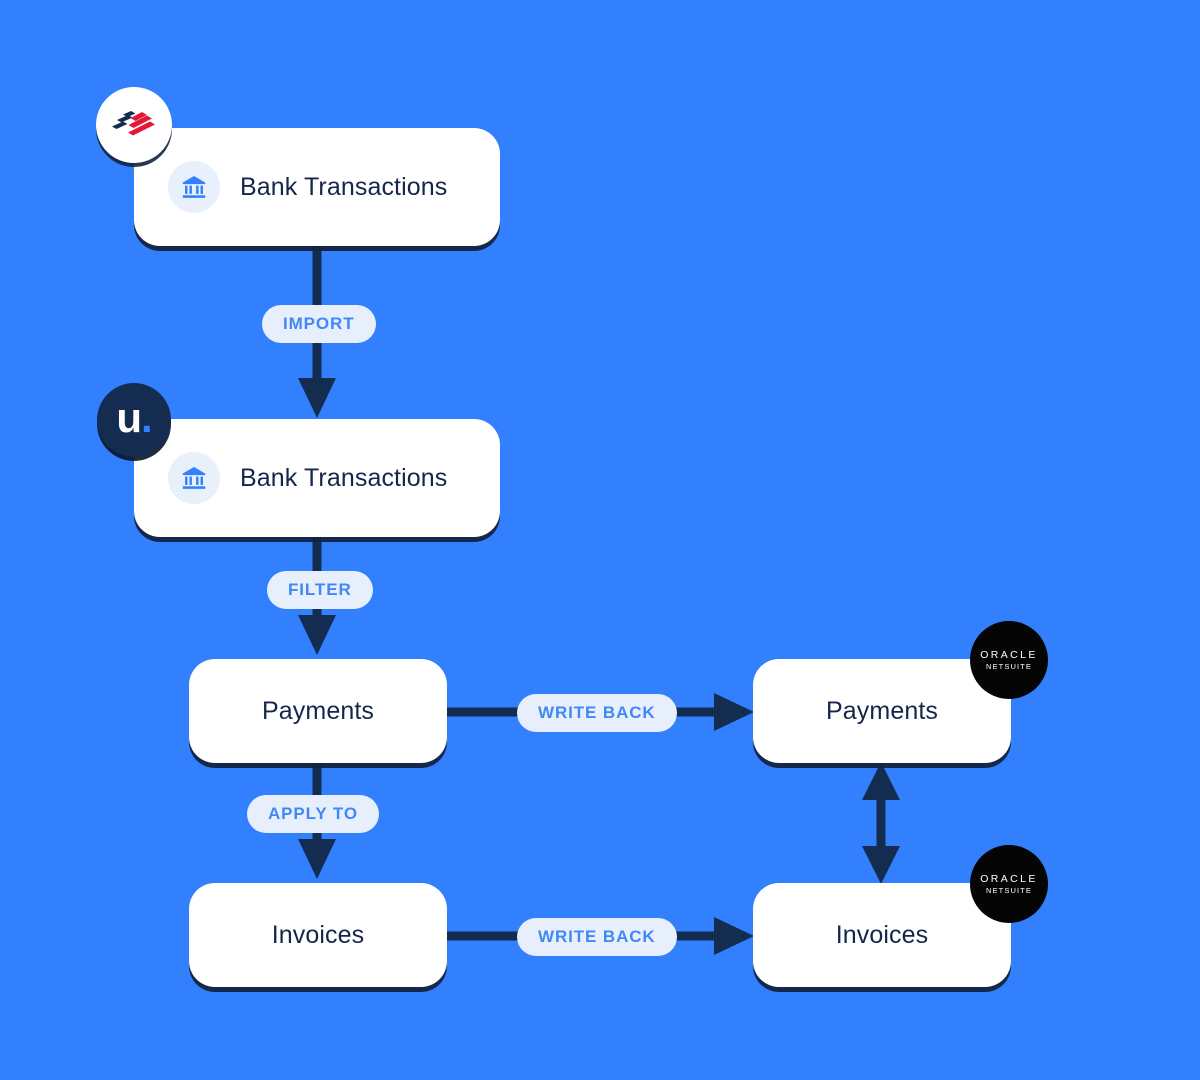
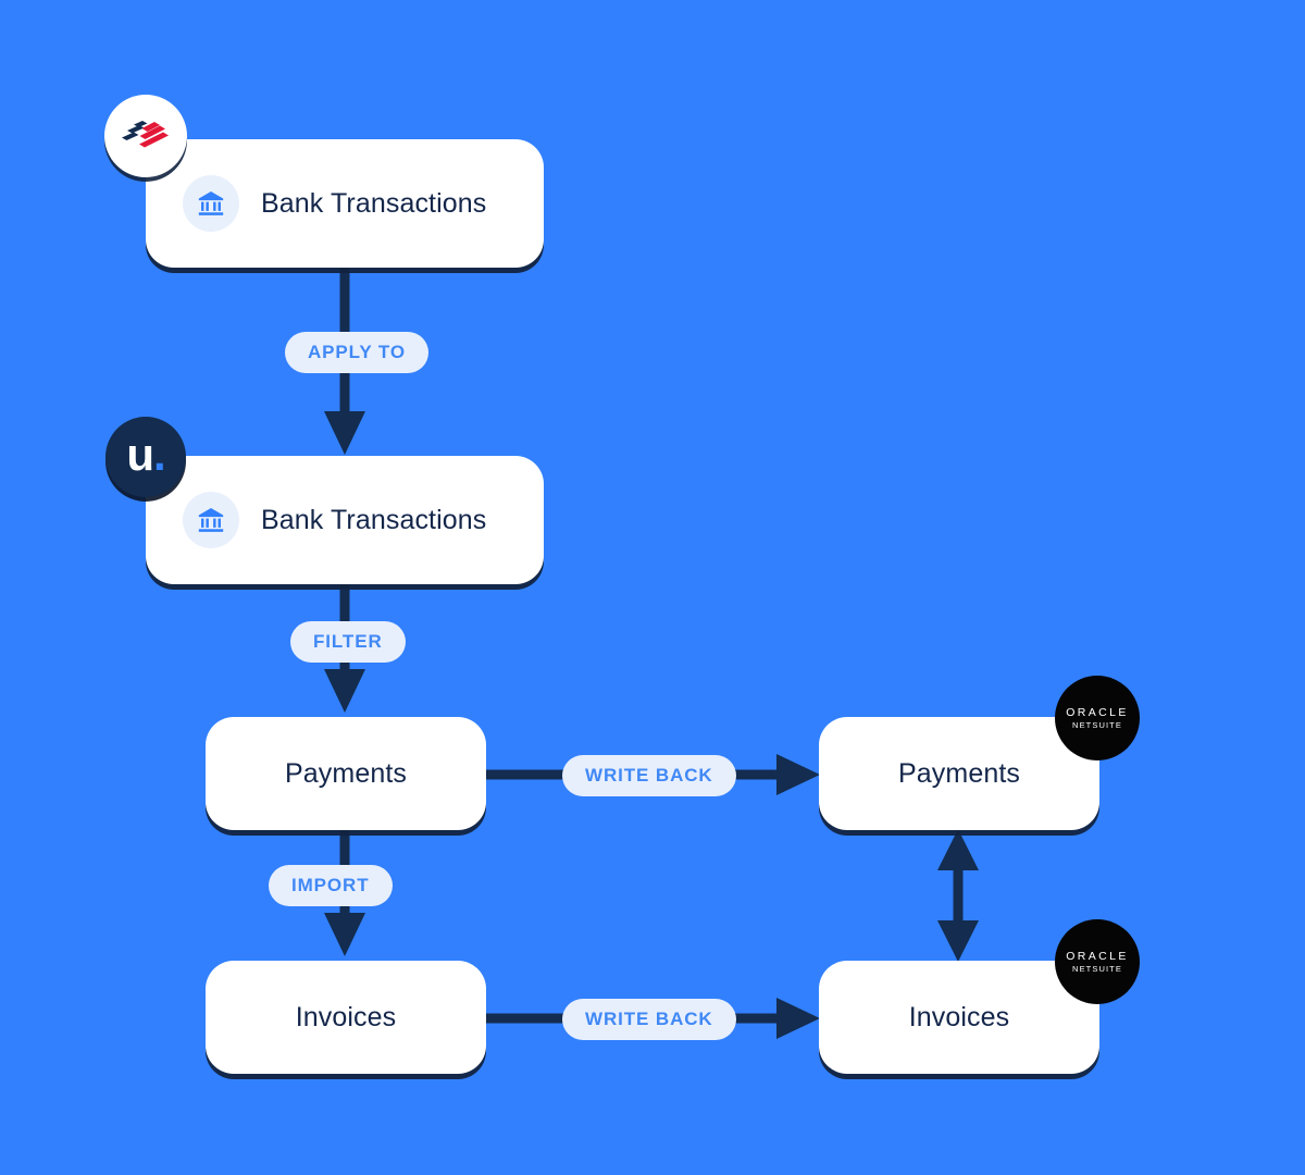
  Bank Transactions
  Bank Transactions
  u.
  Payments
  Invoices
  Payments
  ORACLE
  NETSUITE
  Invoices
  ORACLE
  NETSUITE
- IMPORT
+ APPLY TO
  FILTER
- APPLY TO
+ IMPORT
  WRITE BACK
  WRITE BACK
